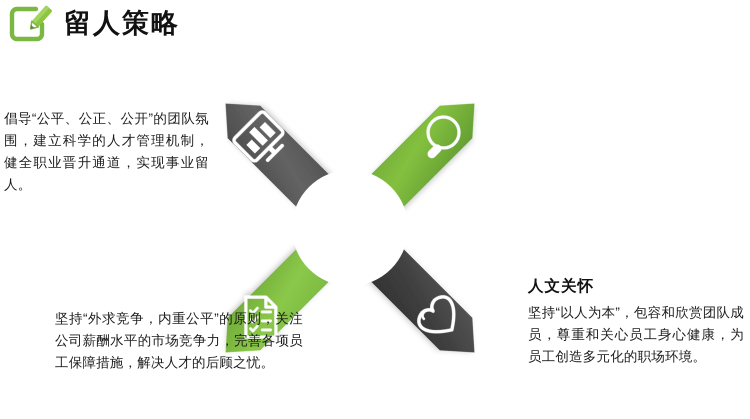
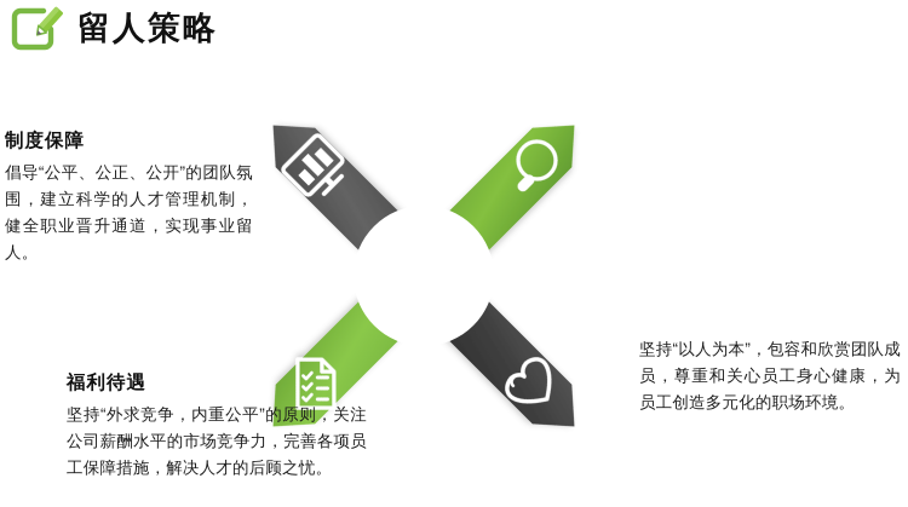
  留人策略
+ 制度保障
  倡导“公平、公正、公开”的团队氛围，建立科学的人才管理机制，健全职业晋升通道，实现事业留人。
+ 福利待遇
  坚持“外求竞争，内重公平”的原则，关注公司薪酬水平的市场竞争力，完善各项员工保障措施，解决人才的后顾之忧。
- 人文关怀
  坚持“以人为本”，包容和欣赏团队成员，尊重和关心员工身心健康，为员工创造多元化的职场环境。
